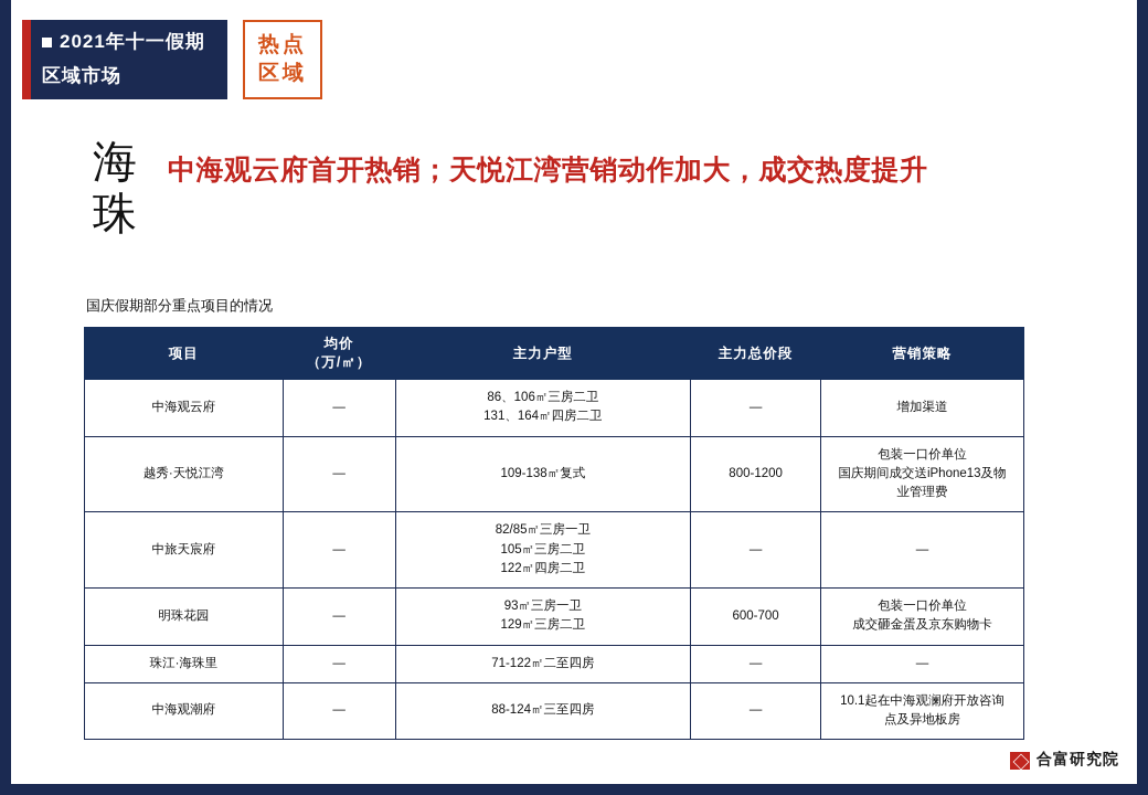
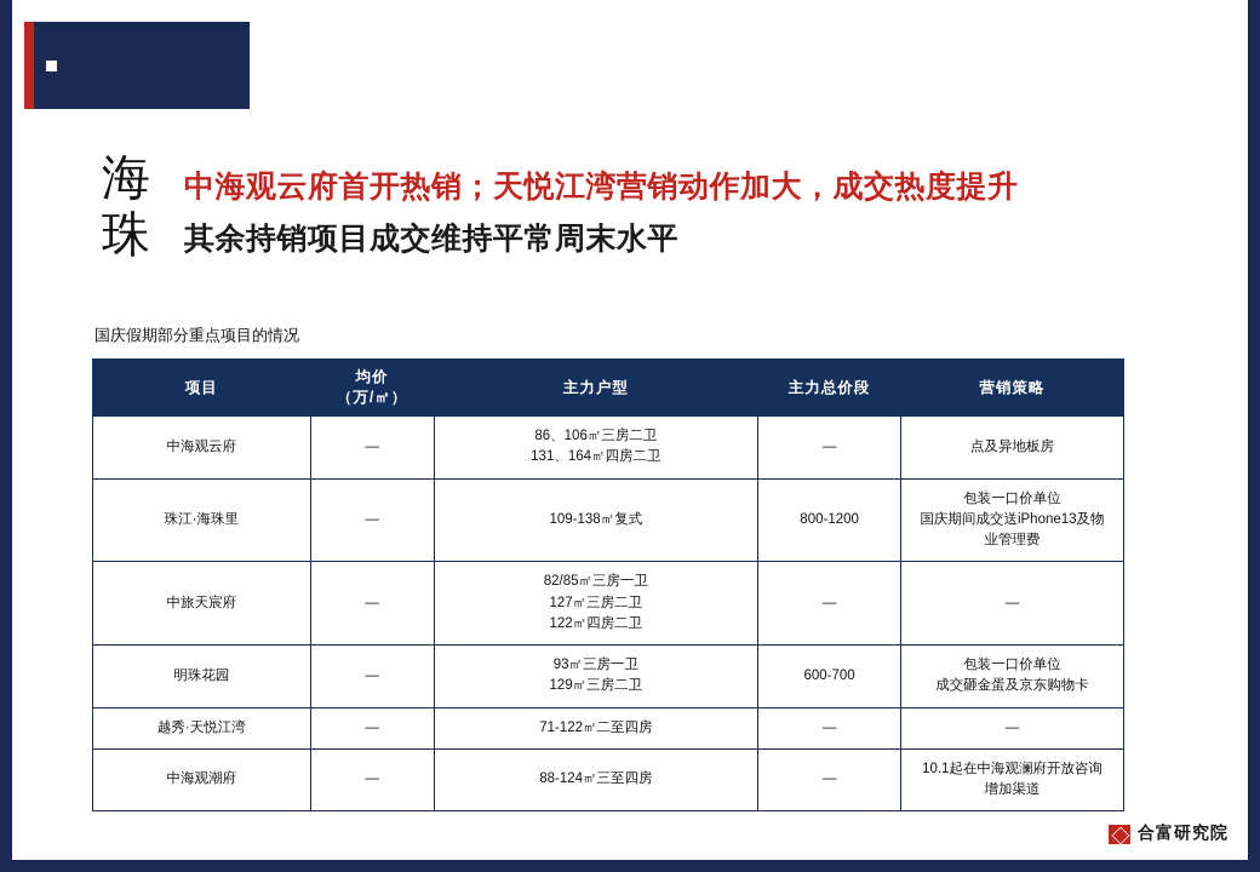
- 2021年十一假期
- 区域市场
- 热点
- 区域
  海珠
  中海观云府首开热销；天悦江湾营销动作加大，成交热度提升
+ 其余持销项目成交维持平常周末水平
  国庆假期部分重点项目的情况
  项目	均价 （万/㎡）	主力户型	主力总价段	营销策略
- 中海观云府	—	86、106㎡三房二卫131、164㎡四房二卫	—	增加渠道
+ 中海观云府	—	86、106㎡三房二卫131、164㎡四房二卫	—	点及异地板房
- 越秀·天悦江湾	—	109-138㎡复式	800-1200	包装一口价单位国庆期间成交送iPhone13及物业管理费
+ 珠江·海珠里	—	109-138㎡复式	800-1200	包装一口价单位国庆期间成交送iPhone13及物业管理费
- 中旅天宸府	—	82/85㎡三房一卫105㎡三房二卫122㎡四房二卫	—	—
+ 中旅天宸府	—	82/85㎡三房一卫127㎡三房二卫122㎡四房二卫	—	—
  明珠花园	—	93㎡三房一卫129㎡三房二卫	600-700	包装一口价单位成交砸金蛋及京东购物卡
- 珠江·海珠里	—	71-122㎡二至四房	—	—
+ 越秀·天悦江湾	—	71-122㎡二至四房	—	—
- 中海观潮府	—	88-124㎡三至四房	—	10.1起在中海观澜府开放咨询点及异地板房
+ 中海观潮府	—	88-124㎡三至四房	—	10.1起在中海观澜府开放咨询增加渠道
  合富研究院
